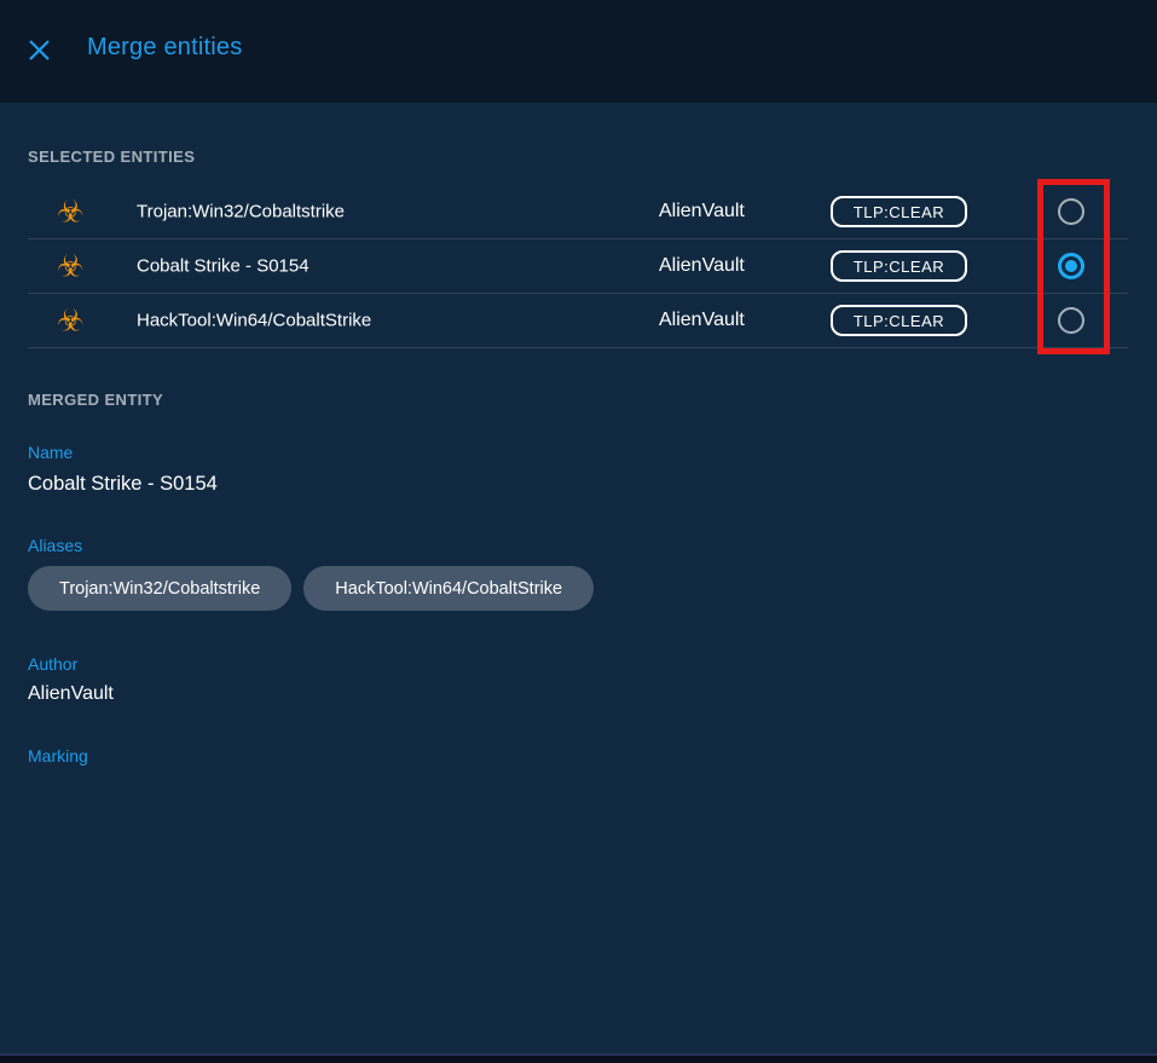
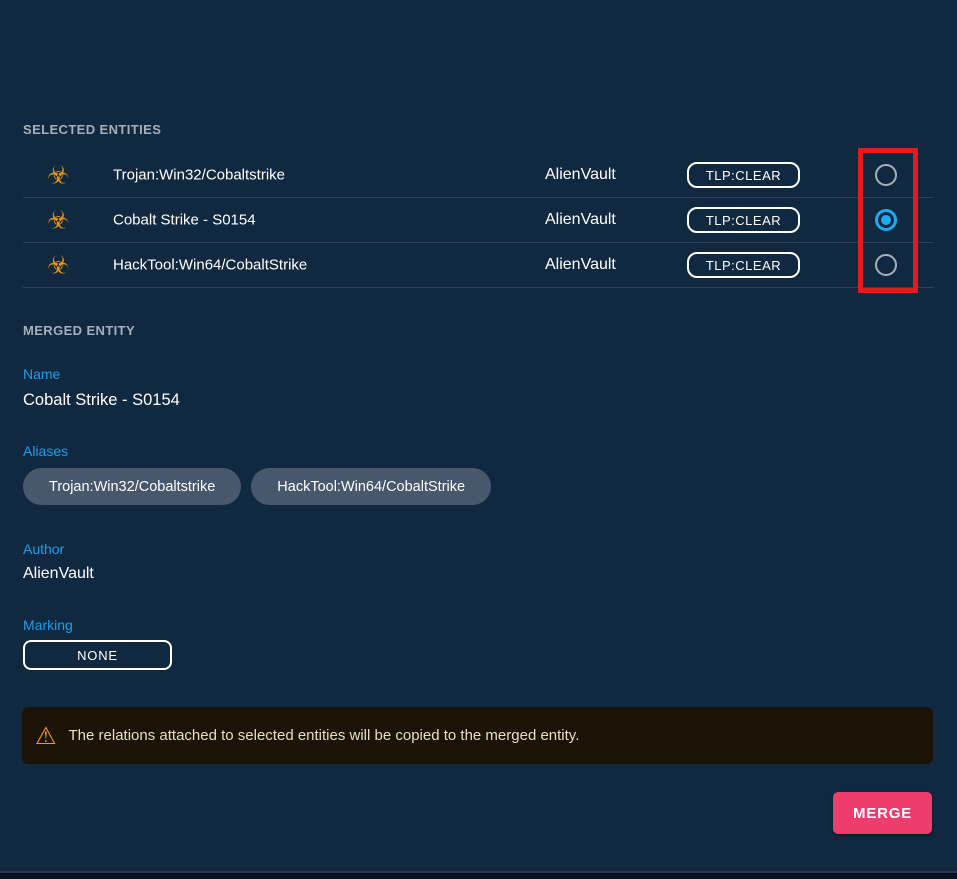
- Merge entities
  SELECTED ENTITIES
  ☣
  Trojan:Win32/Cobaltstrike
  AlienVault
  TLP:CLEAR
  ☣
  Cobalt Strike - S0154
  AlienVault
  TLP:CLEAR
  ☣
  HackTool:Win64/CobaltStrike
  AlienVault
  TLP:CLEAR
  MERGED ENTITY
  Name
  Cobalt Strike - S0154
  Aliases
  Trojan:Win32/Cobaltstrike
  HackTool:Win64/CobaltStrike
  Author
  AlienVault
  Marking
+ NONE
+ ⚠
+ The relations attached to selected entities will be copied to the merged entity.
+ MERGE
